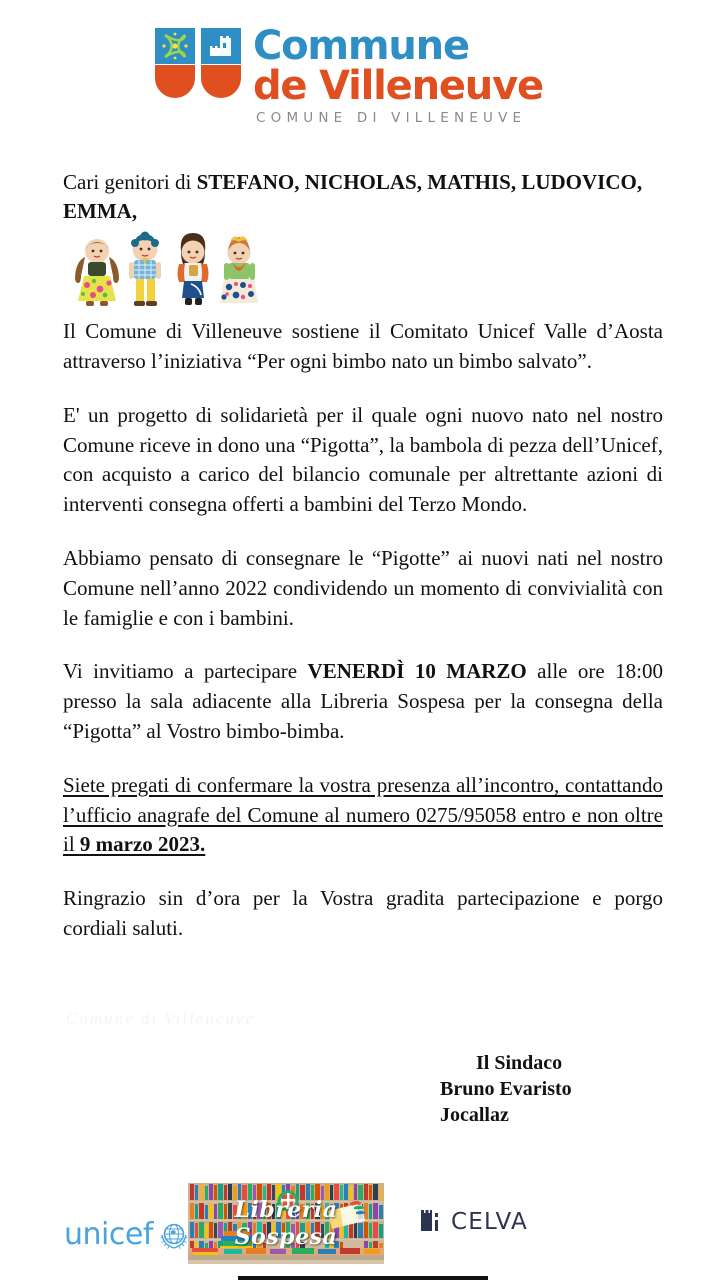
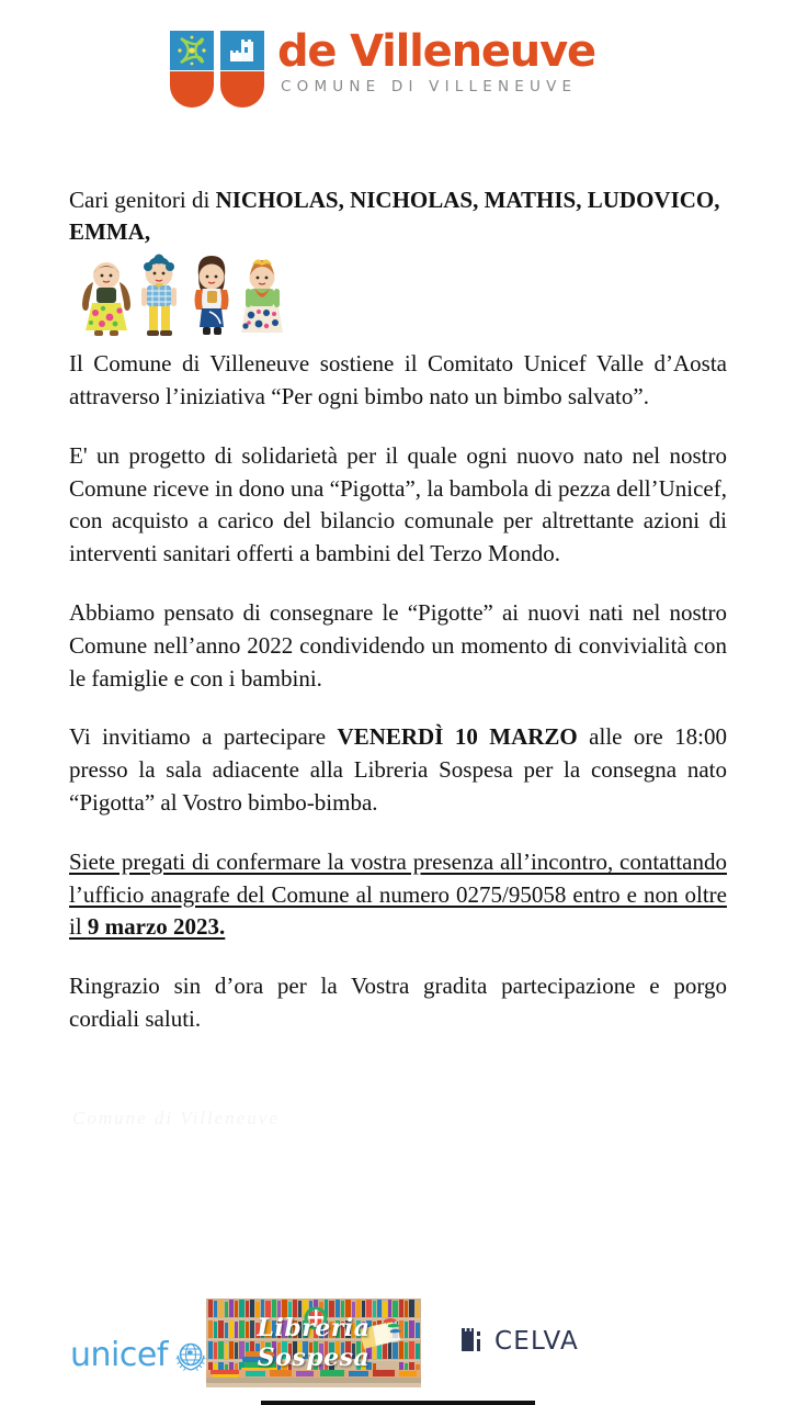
- Commune
  de Villeneuve
  COMUNE DI VILLENEUVE
- Cari genitori di STEFANO, NICHOLAS, MATHIS, LUDOVICO, EMMA,
+ Cari genitori di NICHOLAS, NICHOLAS, MATHIS, LUDOVICO, EMMA,
  Il Comune di Villeneuve sostiene il Comitato Unicef Valle d’Aosta attraverso l’iniziativa “Per ogni bimbo nato un bimbo salvato”.
- E' un progetto di solidarietà per il quale ogni nuovo nato nel nostro Comune riceve in dono una “Pigotta”, la bambola di pezza dell’Unicef, con acquisto a carico del bilancio comunale per altrettante azioni di interventi consegna offerti a bambini del Terzo Mondo.
+ E' un progetto di solidarietà per il quale ogni nuovo nato nel nostro Comune riceve in dono una “Pigotta”, la bambola di pezza dell’Unicef, con acquisto a carico del bilancio comunale per altrettante azioni di interventi sanitari offerti a bambini del Terzo Mondo.
  Abbiamo pensato di consegnare le “Pigotte” ai nuovi nati nel nostro Comune nell’anno 2022 condividendo un momento di convivialità con le famiglie e con i bambini.
- Vi invitiamo a partecipare VENERDÌ 10 MARZO alle ore 18:00 presso la sala adiacente alla Libreria Sospesa per la consegna della “Pigotta” al Vostro bimbo-bimba.
+ Vi invitiamo a partecipare VENERDÌ 10 MARZO alle ore 18:00 presso la sala adiacente alla Libreria Sospesa per la consegna nato “Pigotta” al Vostro bimbo-bimba.
  Siete pregati di confermare la vostra presenza all’incontro, contattando l’ufficio anagrafe del Comune al numero 0275/95058 entro e non oltre il 9 marzo 2023.
  Ringrazio sin d’ora per la Vostra gradita partecipazione e porgo cordiali saluti.
- Il Sindaco
- Bruno Evaristo
- Jocallaz
  unicef
  Libreria
  Sospesa
  CELVA
